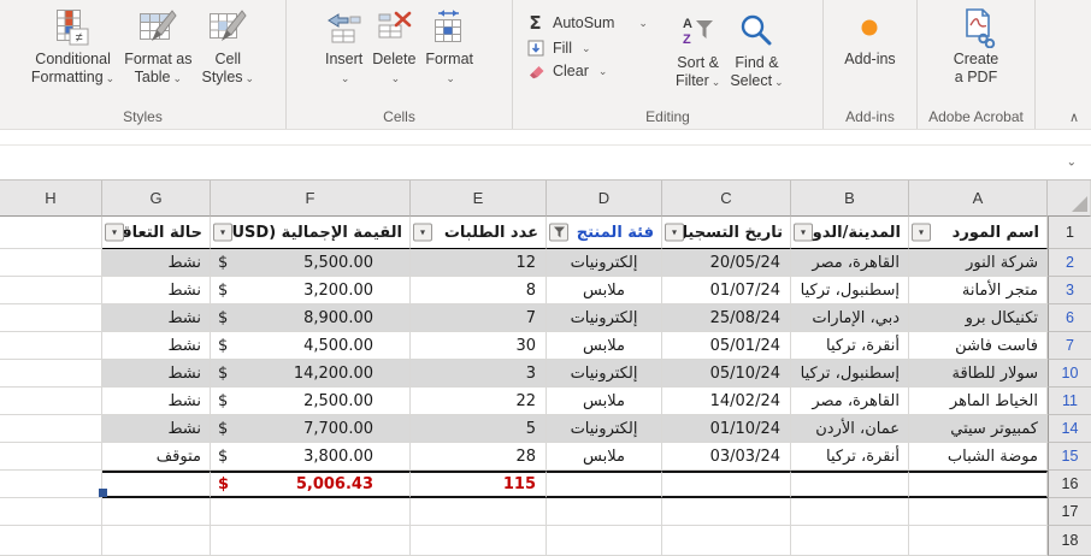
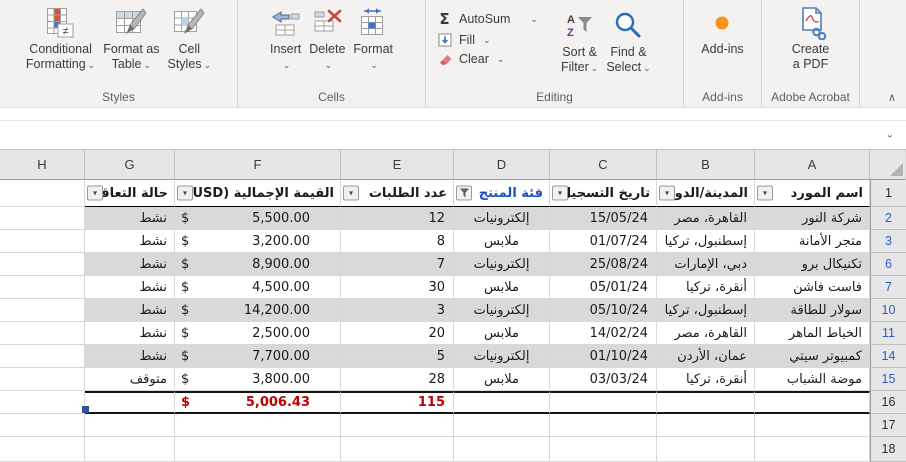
  ≠
  Conditional
  Formatting ⌄
  Format as
  Table ⌄
  Cell
  Styles ⌄
  Styles
  Insert
  ⌄
  Delete
  ⌄
  Format
  ⌄
  Cells
  Σ
  AutoSum
  ⌄
  Fill
  ⌄
  Clear
  ⌄
  A
  Z
  Sort &
  Filter ⌄
  Find &
  Select ⌄
  Editing
  Add-ins
  Add-ins
  Create
  a PDF
  Adobe Acrobat
  ∧
  ⌄
  H
  G
  F
  E
  D
  C
  B
  A
  ▾
  حالة التعاق
  ▾
  القيمة الإجمالية (USD
  ▾
  عدد الطلبات
  فئة المنتج
  ▾
  تاريخ التسجي
  ▾
  المدينة/الدو
  ▾
  اسم المورد
  1
  نشط
  $
  5,500.00
  12
  إلكترونيات
- 20/05/24
+ 15/05/24
  القاهرة، مصر
  شركة النور
  2
  نشط
  $
  3,200.00
  8
  ملابس
  01/07/24
  إسطنبول، تركيا
  متجر الأمانة
  3
  نشط
  $
  8,900.00
  7
  إلكترونيات
  25/08/24
  دبي، الإمارات
  تكنيكال برو
  6
  نشط
  $
  4,500.00
  30
  ملابس
  05/01/24
  أنقرة، تركيا
  فاست فاشن
  7
  نشط
  $
  14,200.00
  3
  إلكترونيات
  05/10/24
  إسطنبول، تركيا
  سولار للطاقة
  10
  نشط
  $
  2,500.00
- 22
+ 20
  ملابس
  14/02/24
  القاهرة، مصر
  الخياط الماهر
  11
  نشط
  $
  7,700.00
  5
  إلكترونيات
  01/10/24
  عمان، الأردن
  كمبيوتر سيتي
  14
  متوقف
  $
  3,800.00
  28
  ملابس
  03/03/24
  أنقرة، تركيا
  موضة الشباب
  15
  $
  5,006.43
  115
  16
  17
  18
